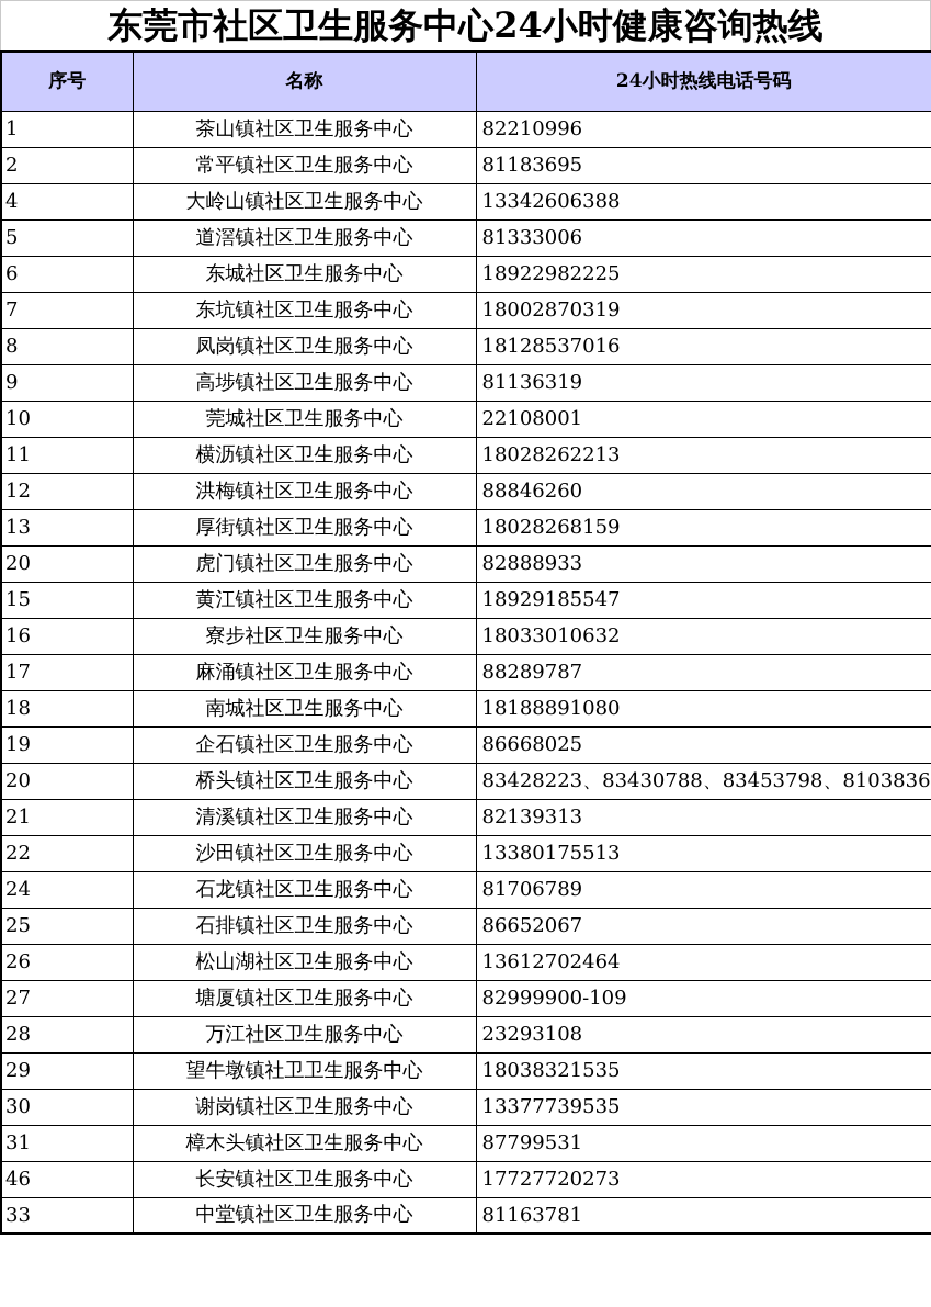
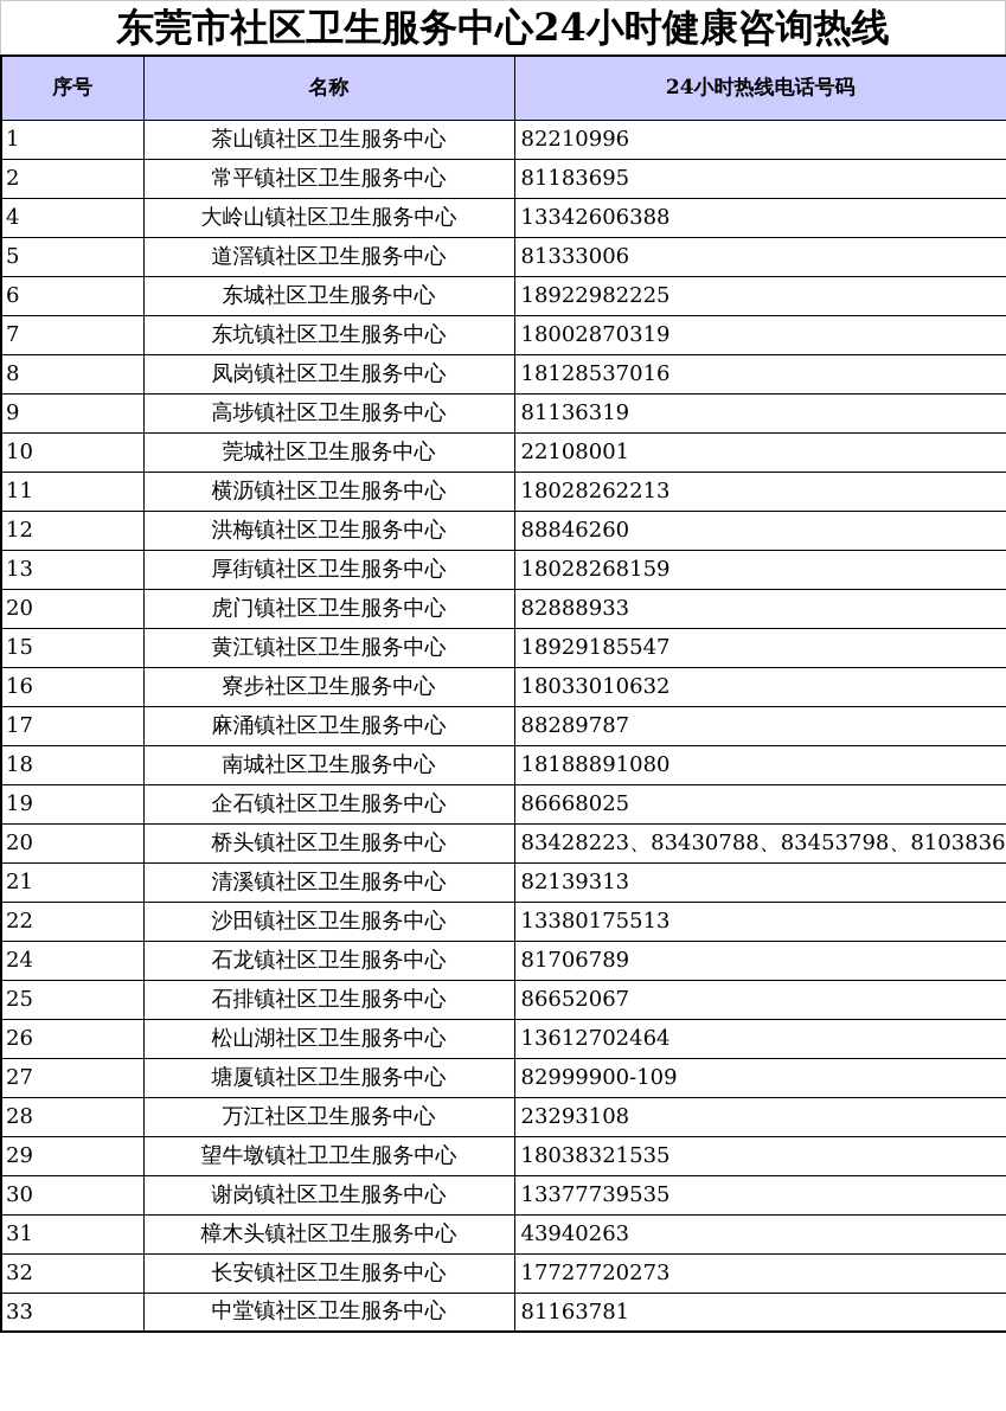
  东莞市社区卫生服务中心24小时健康咨询热线
  序号	名称	24小时热线电话号码
  1	茶山镇社区卫生服务中心	82210996
  2	常平镇社区卫生服务中心	81183695
  4	大岭山镇社区卫生服务中心	13342606388
  5	道滘镇社区卫生服务中心	81333006
  6	东城社区卫生服务中心	18922982225
  7	东坑镇社区卫生服务中心	18002870319
  8	凤岗镇社区卫生服务中心	18128537016
  9	高埗镇社区卫生服务中心	81136319
  10	莞城社区卫生服务中心	22108001
  11	横沥镇社区卫生服务中心	18028262213
  12	洪梅镇社区卫生服务中心	88846260
  13	厚街镇社区卫生服务中心	18028268159
  20	虎门镇社区卫生服务中心	82888933
  15	黄江镇社区卫生服务中心	18929185547
  16	寮步社区卫生服务中心	18033010632
  17	麻涌镇社区卫生服务中心	88289787
  18	南城社区卫生服务中心	18188891080
  19	企石镇社区卫生服务中心	86668025
  20	桥头镇社区卫生服务中心	83428223、83430788、83453798、8103836
  21	清溪镇社区卫生服务中心	82139313
  22	沙田镇社区卫生服务中心	13380175513
  24	石龙镇社区卫生服务中心	81706789
  25	石排镇社区卫生服务中心	86652067
  26	松山湖社区卫生服务中心	13612702464
  27	塘厦镇社区卫生服务中心	82999900-109
  28	万江社区卫生服务中心	23293108
  29	望牛墩镇社卫卫生服务中心	18038321535
  30	谢岗镇社区卫生服务中心	13377739535
- 31	樟木头镇社区卫生服务中心	87799531
+ 31	樟木头镇社区卫生服务中心	43940263
- 46	长安镇社区卫生服务中心	17727720273
+ 32	长安镇社区卫生服务中心	17727720273
  33	中堂镇社区卫生服务中心	81163781
